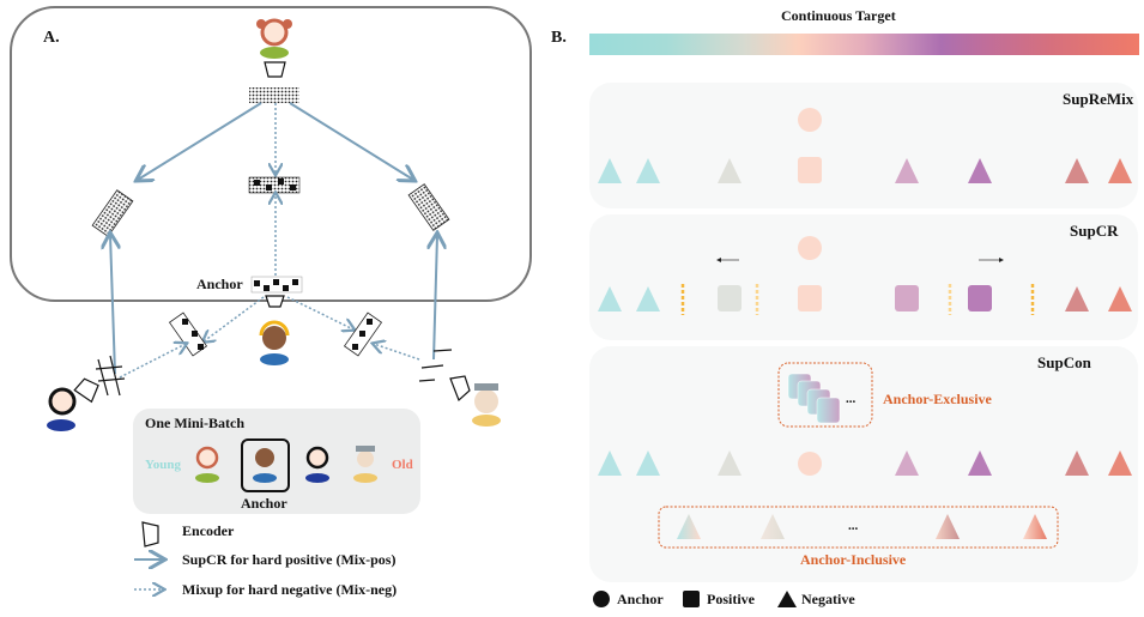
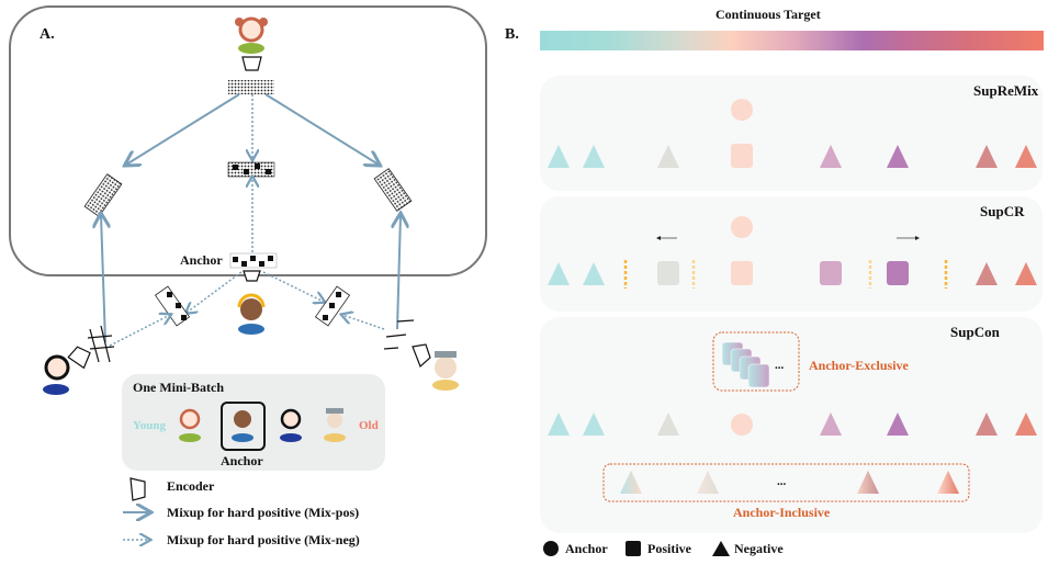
  A.
  Anchor
  One Mini-Batch
  Young
  Old
  Anchor
  Encoder
- SupCR for hard positive (Mix-pos)
+ Mixup for hard positive (Mix-pos)
- Mixup for hard negative (Mix-neg)
+ Mixup for hard positive (Mix-neg)
  B.
  Continuous Target
  SupReMix
  SupCR
  SupCon
  Anchor-Exclusive
  ...
  ...
  Anchor-Inclusive
  Anchor
  Positive
  Negative
